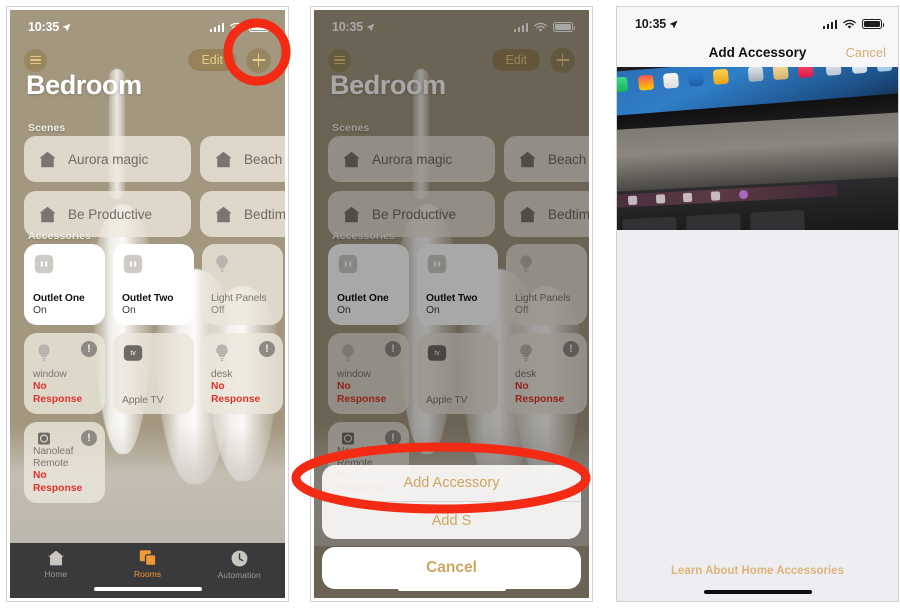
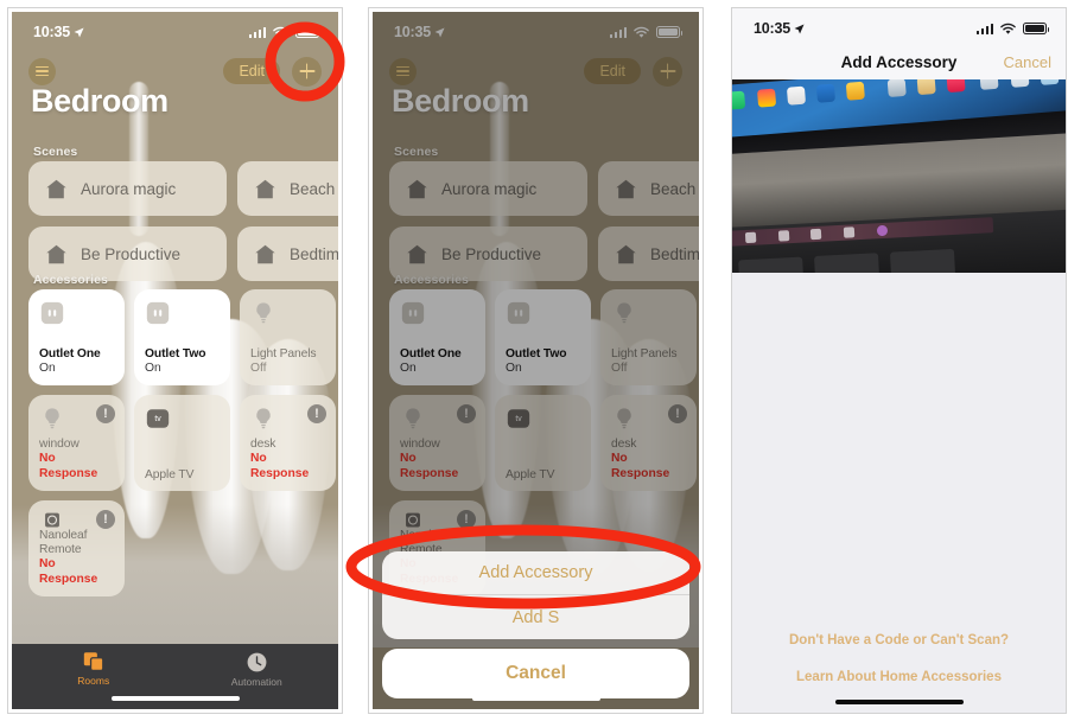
  10:35
  Edit
  Bedroom
  Scenes
  Aurora magic
  Beach
  Be Productive
  Bedtim
  Accessories
  Outlet One
  On
  Outlet Two
  On
  Light Panels
  Off
  !
  window
  No Response
  Apple TV
  !
  desk
  No Response
  !
  Nanoleaf Remote
  No Response
- Home
  Rooms
  Automation
  10:35
  Edit
  Bedroom
  Scenes
  Aurora magic
  Beach
  Be Productive
  Bedtim
  Accessories
  Outlet One
  On
  Outlet Two
  On
  Light Panels
  Off
  !
  window
  No Response
  Apple TV
  !
  desk
  No Response
  !
  Add Accessory
  Add S
  Cancel
  10:35
  Add Accessory
  Cancel
+ Don't Have a Code or Can't Scan?
  Learn About Home Accessories
